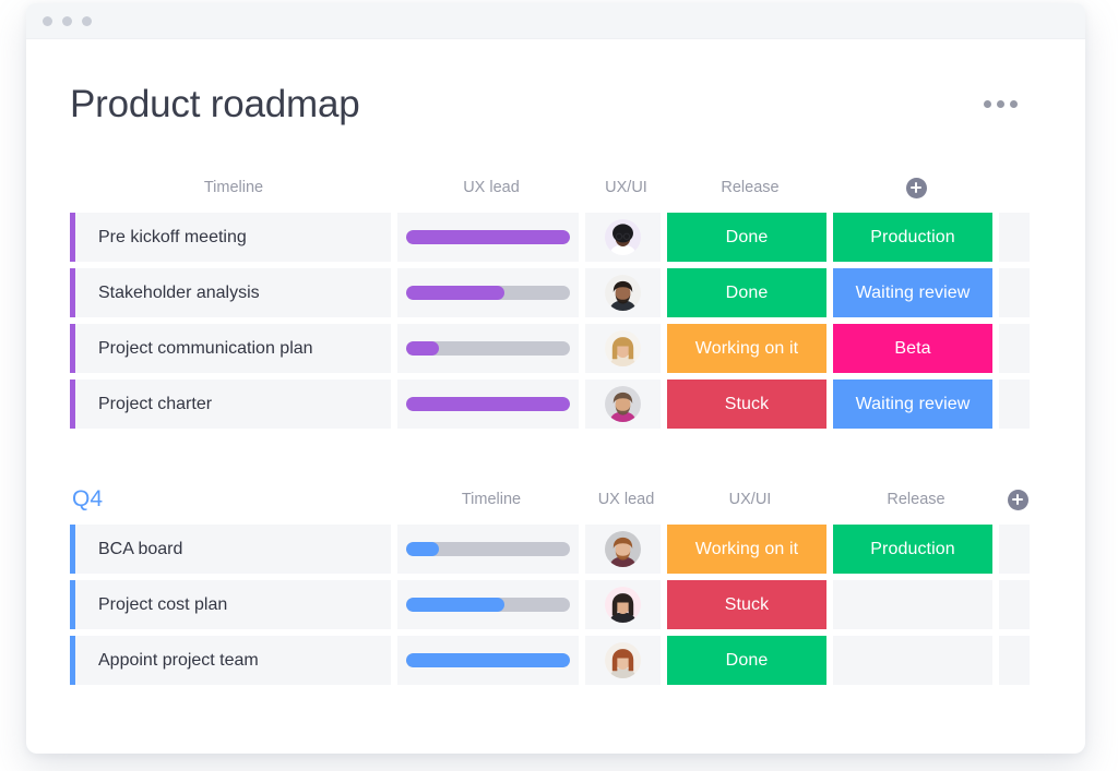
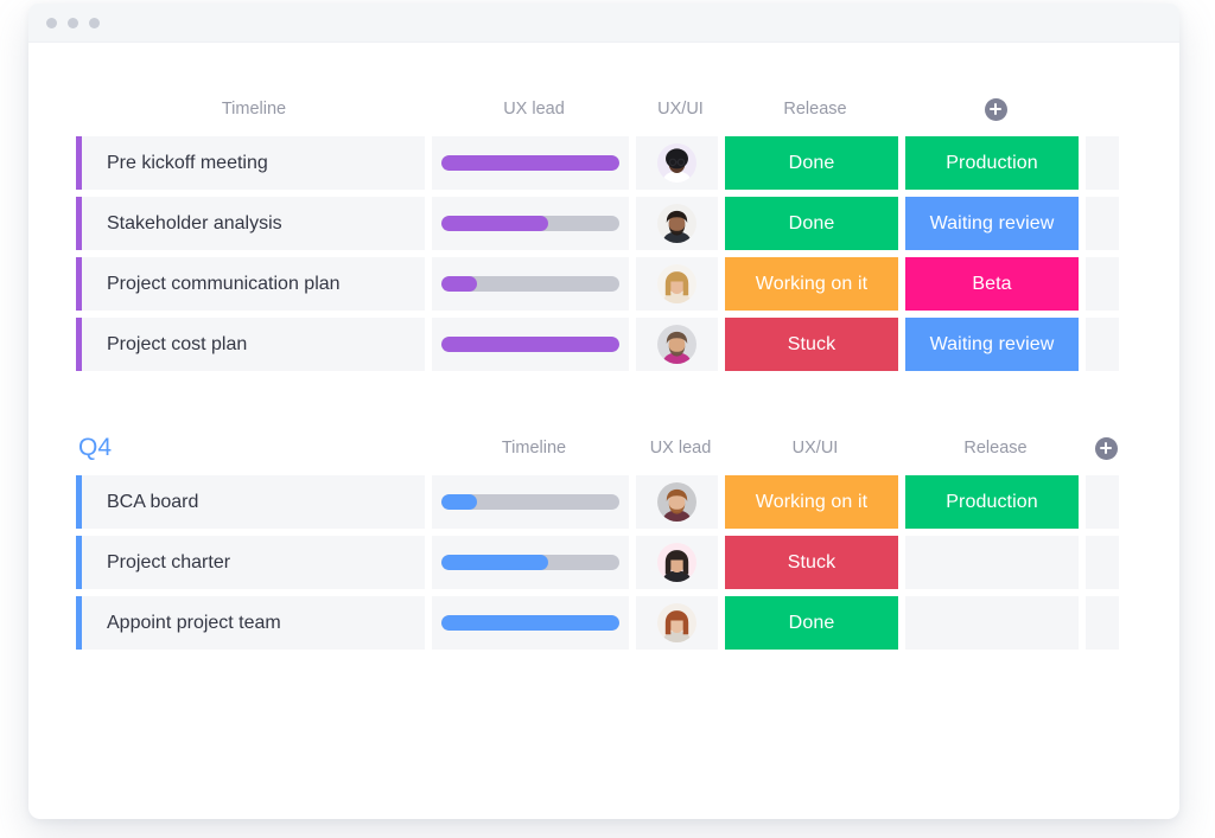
- Product roadmap
  Timeline
  UX lead
  UX/UI
  Release
  Pre kickoff meeting
  Done
  Production
  Stakeholder analysis
  Done
  Waiting review
  Project communication plan
  Working on it
  Beta
- Project charter
+ Project cost plan
  Stuck
  Waiting review
  Q4
  Timeline
  UX lead
  UX/UI
  Release
  BCA board
  Working on it
  Production
- Project cost plan
+ Project charter
  Stuck
  Appoint project team
  Done
